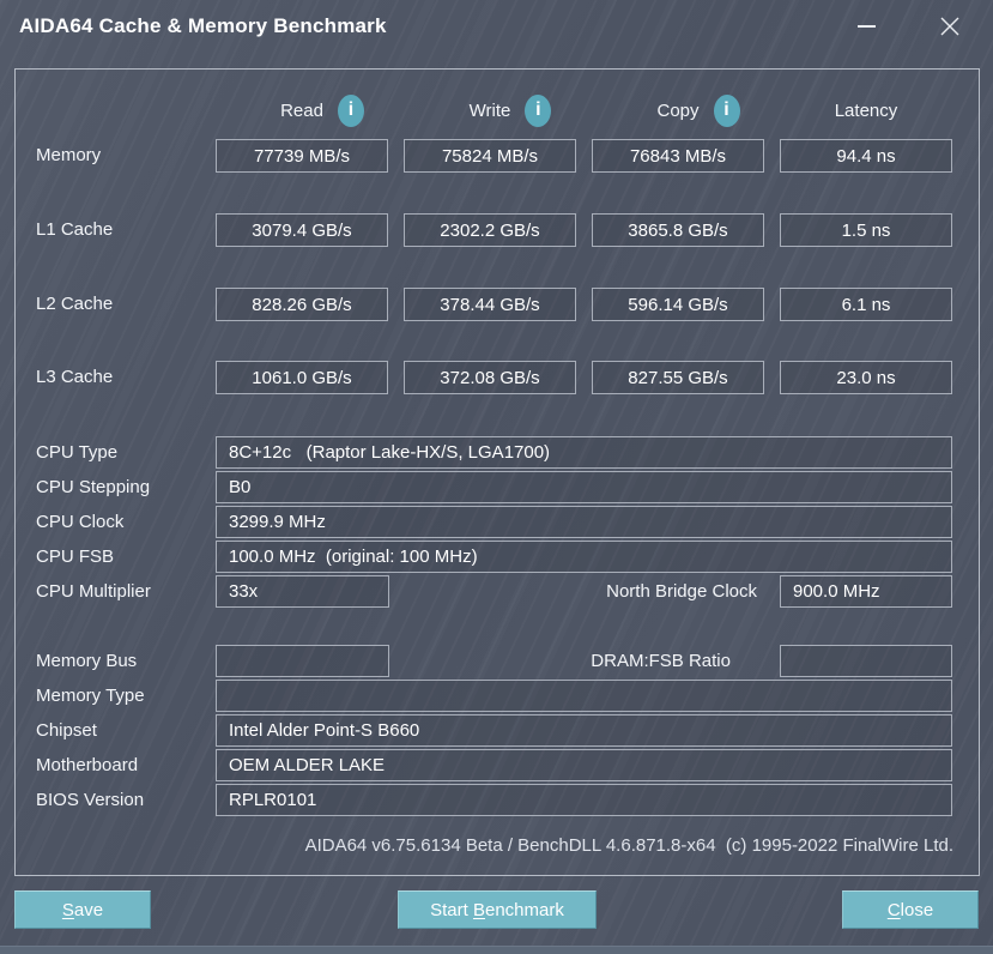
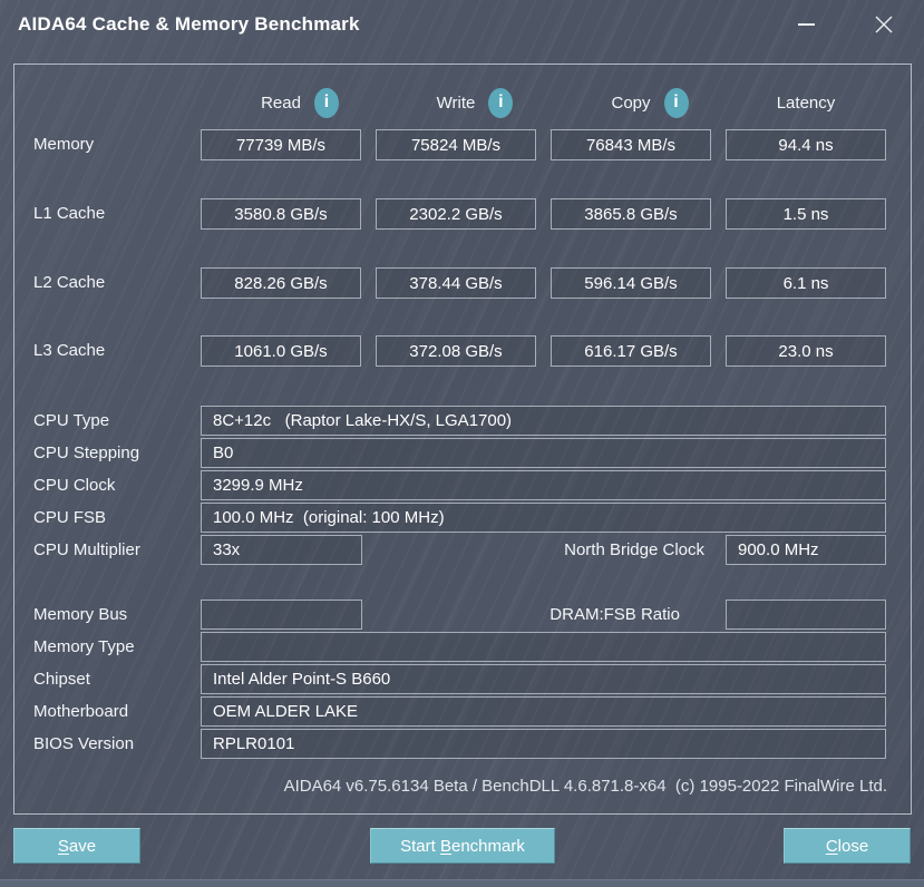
  AIDA64 Cache & Memory Benchmark
  Read
  i
  Write
  i
  Copy
  i
  Latency
  Memory
  77739 MB/s
  75824 MB/s
  76843 MB/s
  94.4 ns
  L1 Cache
- 3079.4 GB/s
+ 3580.8 GB/s
  2302.2 GB/s
  3865.8 GB/s
  1.5 ns
  L2 Cache
  828.26 GB/s
  378.44 GB/s
  596.14 GB/s
  6.1 ns
  L3 Cache
  1061.0 GB/s
  372.08 GB/s
- 827.55 GB/s
+ 616.17 GB/s
  23.0 ns
  CPU Type
  8C+12c (Raptor Lake-HX/S, LGA1700)
  CPU Stepping
  B0
  CPU Clock
  3299.9 MHz
  CPU FSB
  100.0 MHz (original: 100 MHz)
  CPU Multiplier
  33x
  North Bridge Clock
  900.0 MHz
  Memory Bus
  DRAM:FSB Ratio
  Memory Type
  Chipset
  Intel Alder Point-S B660
  Motherboard
  OEM ALDER LAKE
  BIOS Version
  RPLR0101
  AIDA64 v6.75.6134 Beta / BenchDLL 4.6.871.8-x64 (c) 1995-2022 FinalWire Ltd.
  S
  ave
  Start
  B
  enchmark
  C
  lose
